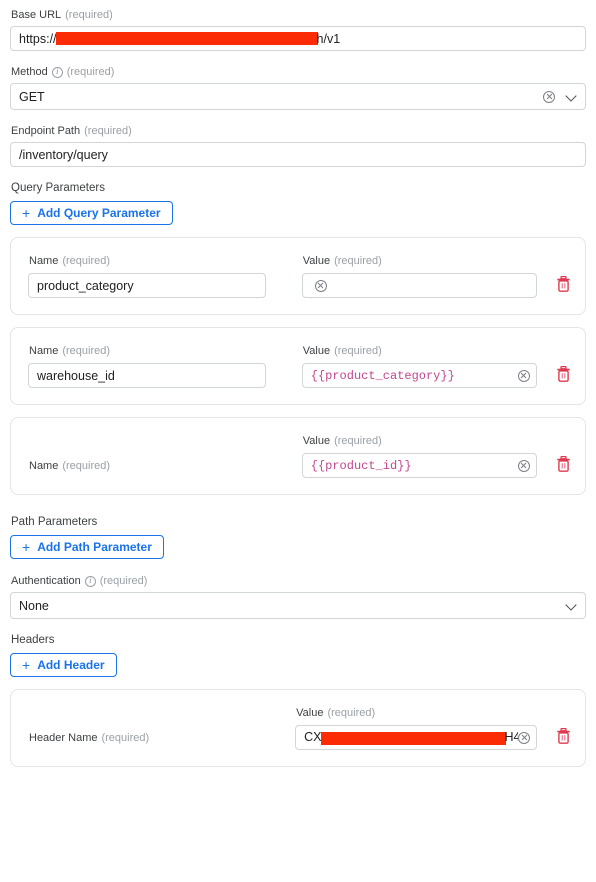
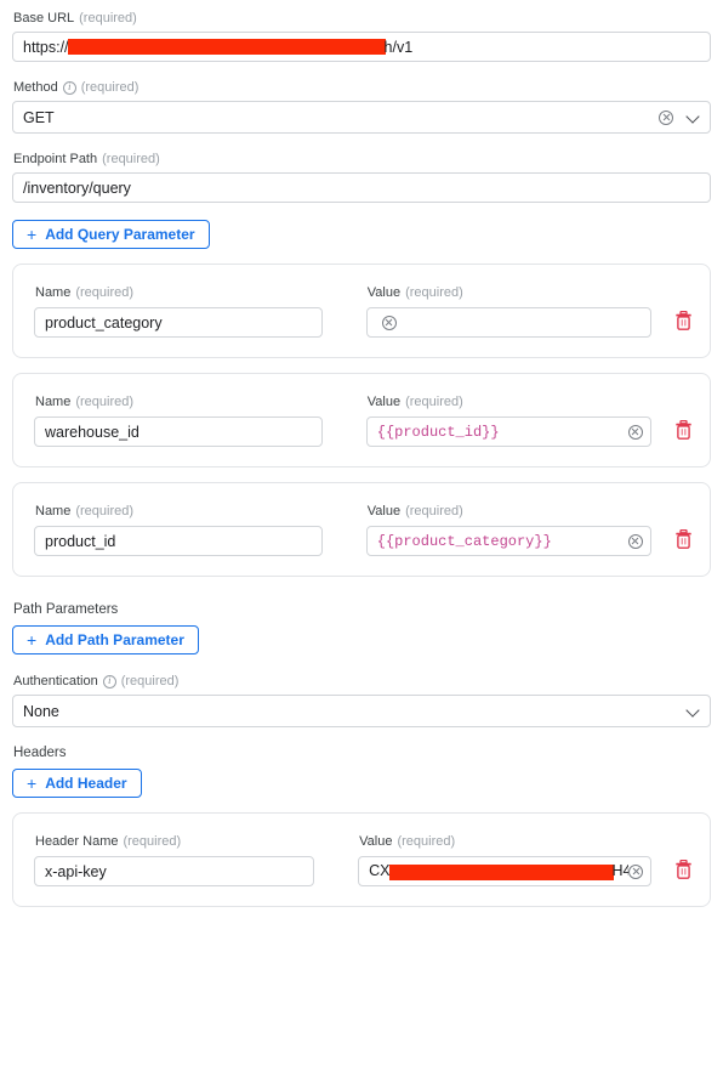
  Base URL
  (required)
  https:/
  h/v1
  Method
  i
  (required)
  GET
  Endpoint Path
  (required)
  /inventory/query
- Query Parameters
  +
  Add Query Parameter
  Name
  (required)
  product_category
  Value
  (required)
  Name
  (required)
  warehouse_id
  Value
  (required)
- {{product_category}}
+ {{product_id}}
  Name
  (required)
+ product_id
  Value
  (required)
- {{product_id}}
+ {{product_category}}
  Path Parameters
  +
  Add Path Parameter
  Authentication
  i
  (required)
  None
  Headers
  +
  Add Header
  Header Name
  (required)
+ x-api-key
  Value
  (required)
  CX H4
